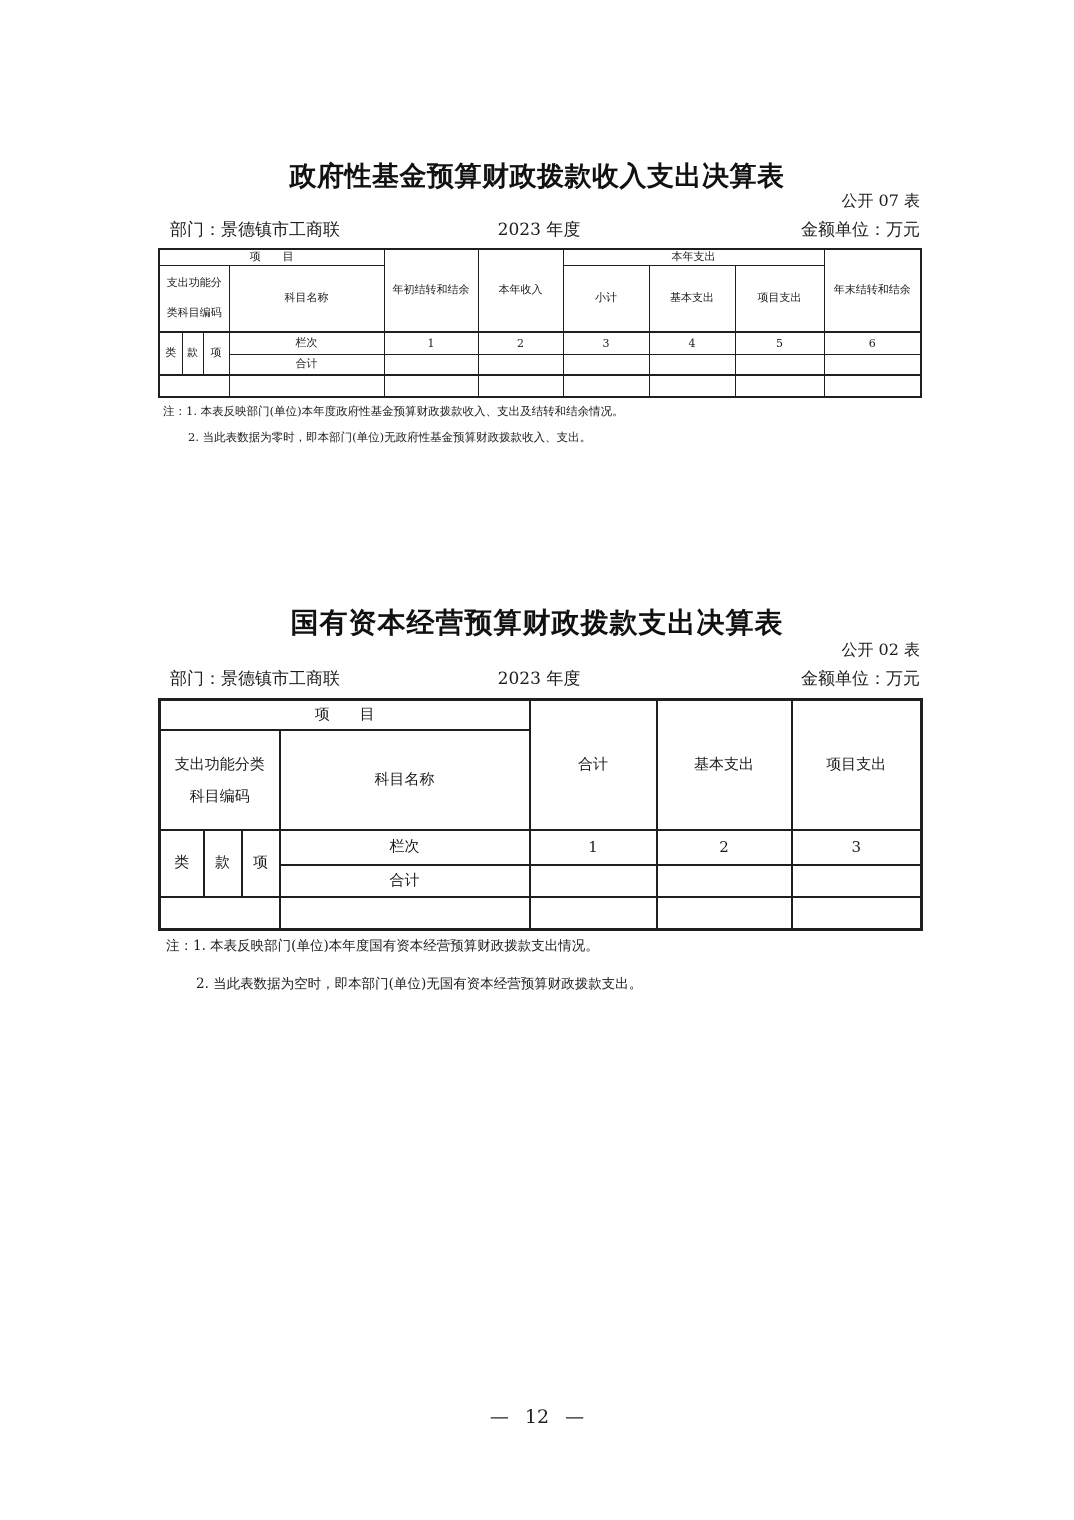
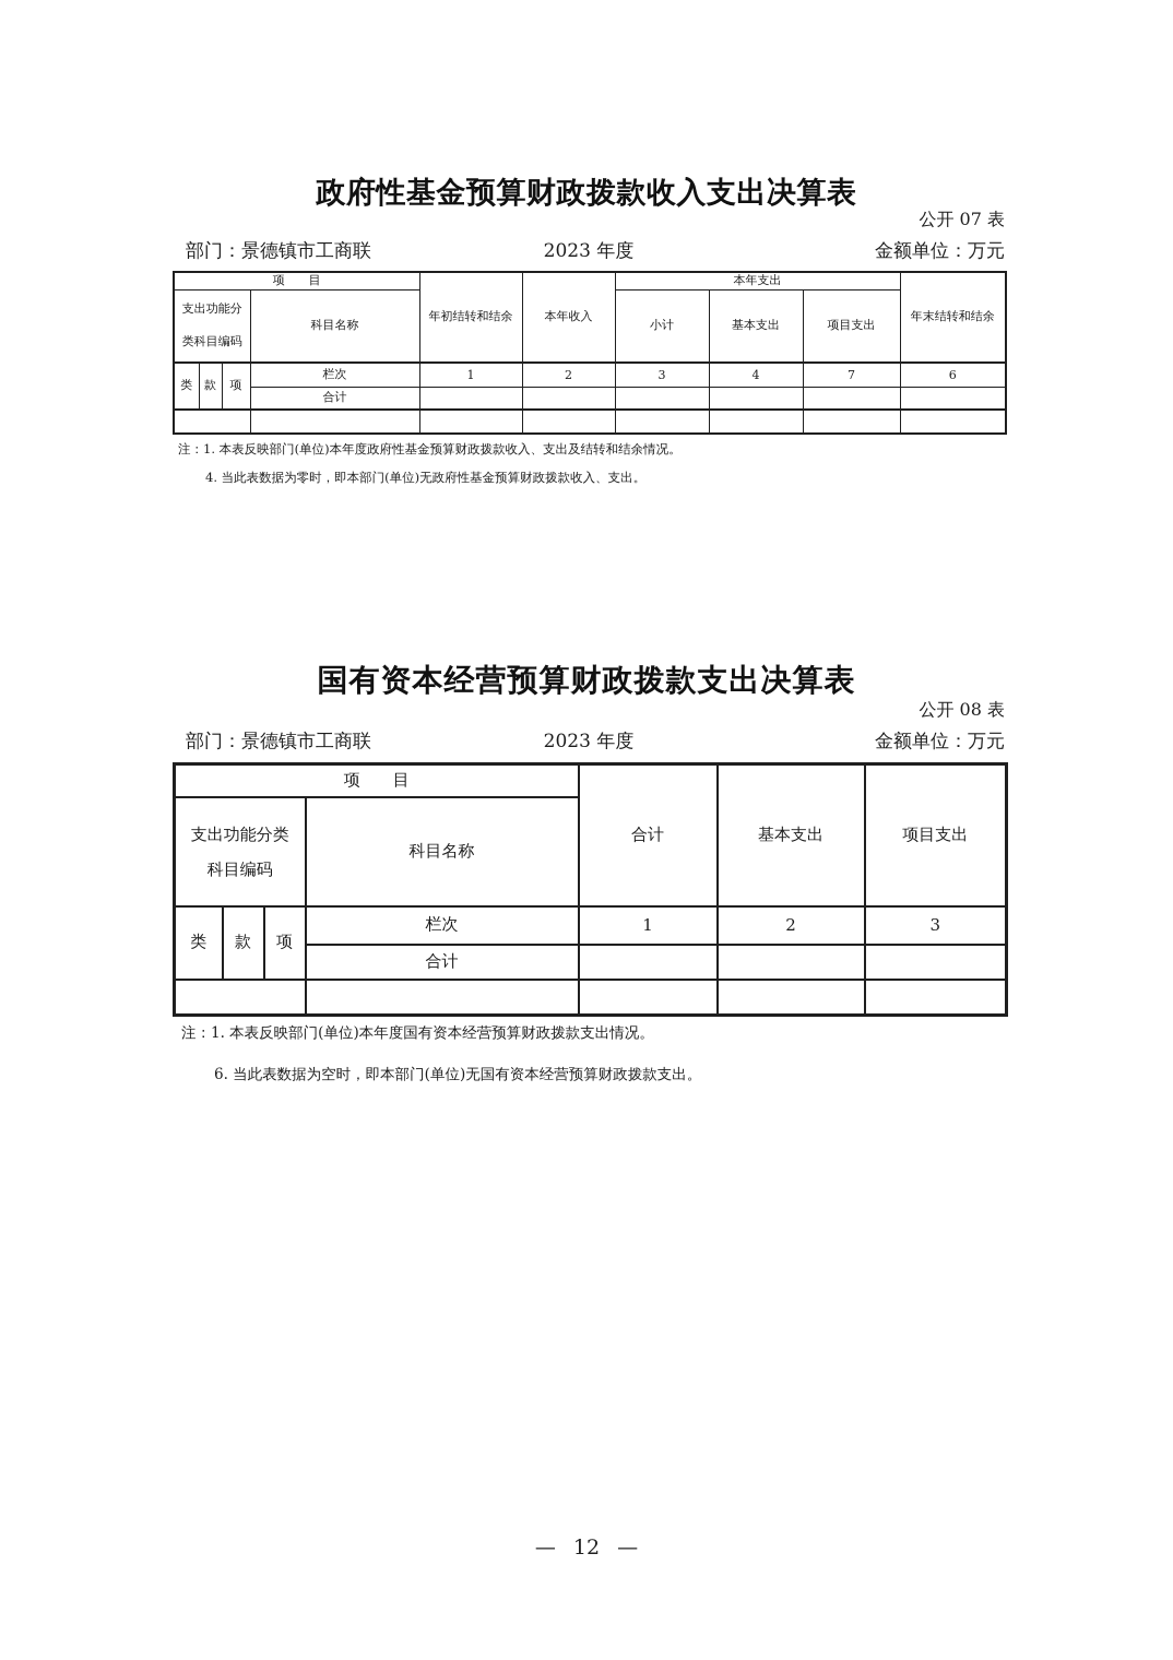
  政府性基金预算财政拨款收入支出决算表
  公开 07 表
  部门：景德镇市工商联
  2023 年度
  金额单位：万元
  项 目	年初结转和结余	本年收入	本年支出	年末结转和结余
  支出功能分 类科目编码	科目名称	小计	基本支出	项目支出
- 类	款	项	栏次	1	2	3	4	5	6
+ 类	款	项	栏次	1	2	3	4	7	6
  合计
  注：1. 本表反映部门(单位)本年度政府性基金预算财政拨款收入、支出及结转和结余情况。
- 2. 当此表数据为零时，即本部门(单位)无政府性基金预算财政拨款收入、支出。
+ 4. 当此表数据为零时，即本部门(单位)无政府性基金预算财政拨款收入、支出。
  国有资本经营预算财政拨款支出决算表
- 公开 02 表
+ 公开 08 表
  部门：景德镇市工商联
  2023 年度
  金额单位：万元
  项 目	合计	基本支出	项目支出
  支出功能分类 科目编码	科目名称
  类	款	项	栏次	1	2	3
  合计
  注：1. 本表反映部门(单位)本年度国有资本经营预算财政拨款支出情况。
- 2. 当此表数据为空时，即本部门(单位)无国有资本经营预算财政拨款支出。
+ 6. 当此表数据为空时，即本部门(单位)无国有资本经营预算财政拨款支出。
  — 12 —
